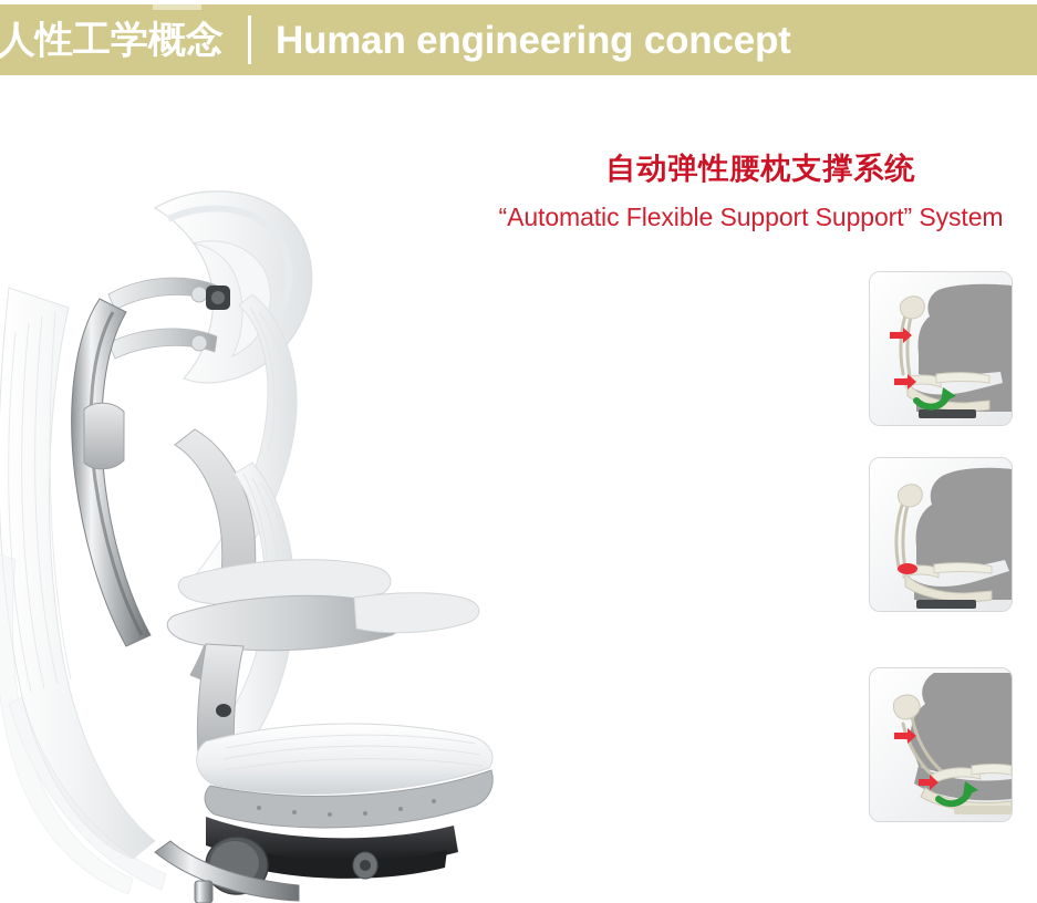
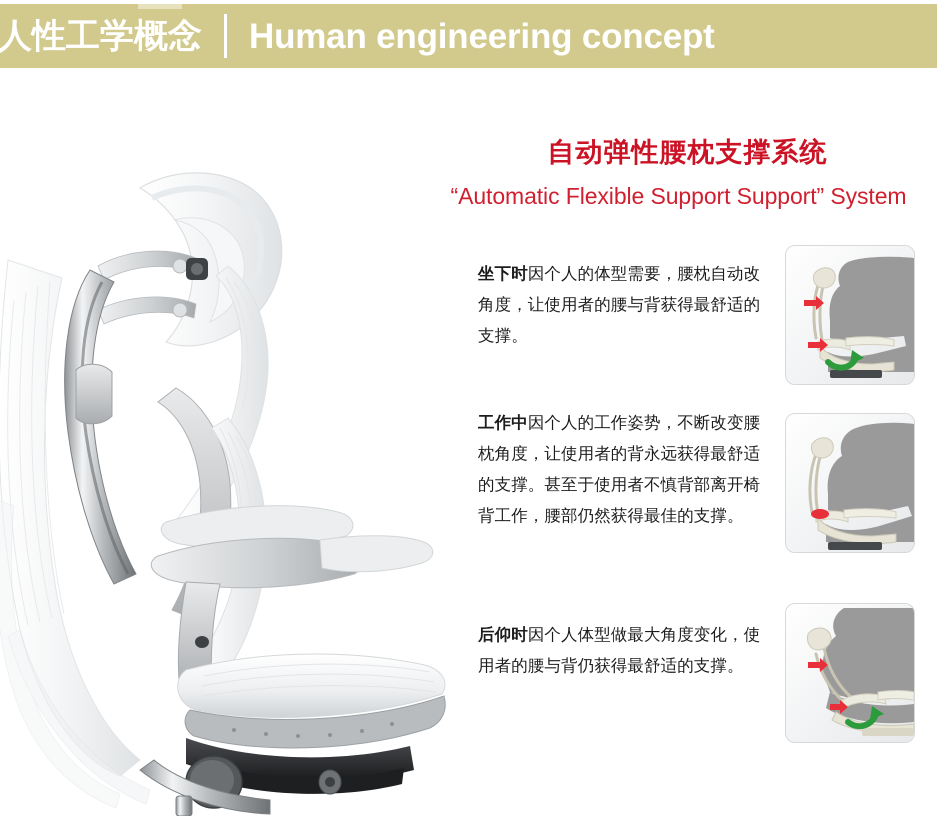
  人性工学概念
  Human engineering concept
  自动弹性腰枕支撑系统
  “Automatic Flexible Support Support” System
+ 坐下时因个人的体型需要，腰枕自动改角度，让使用者的腰与背获得最舒适的支撑。
+ 工作中因个人的工作姿势，不断改变腰枕角度，让使用者的背永远获得最舒适的支撑。甚至于使用者不慎背部离开椅背工作，腰部仍然获得最佳的支撑。
+ 后仰时因个人体型做最大角度变化，使用者的腰与背仍获得最舒适的支撑。
